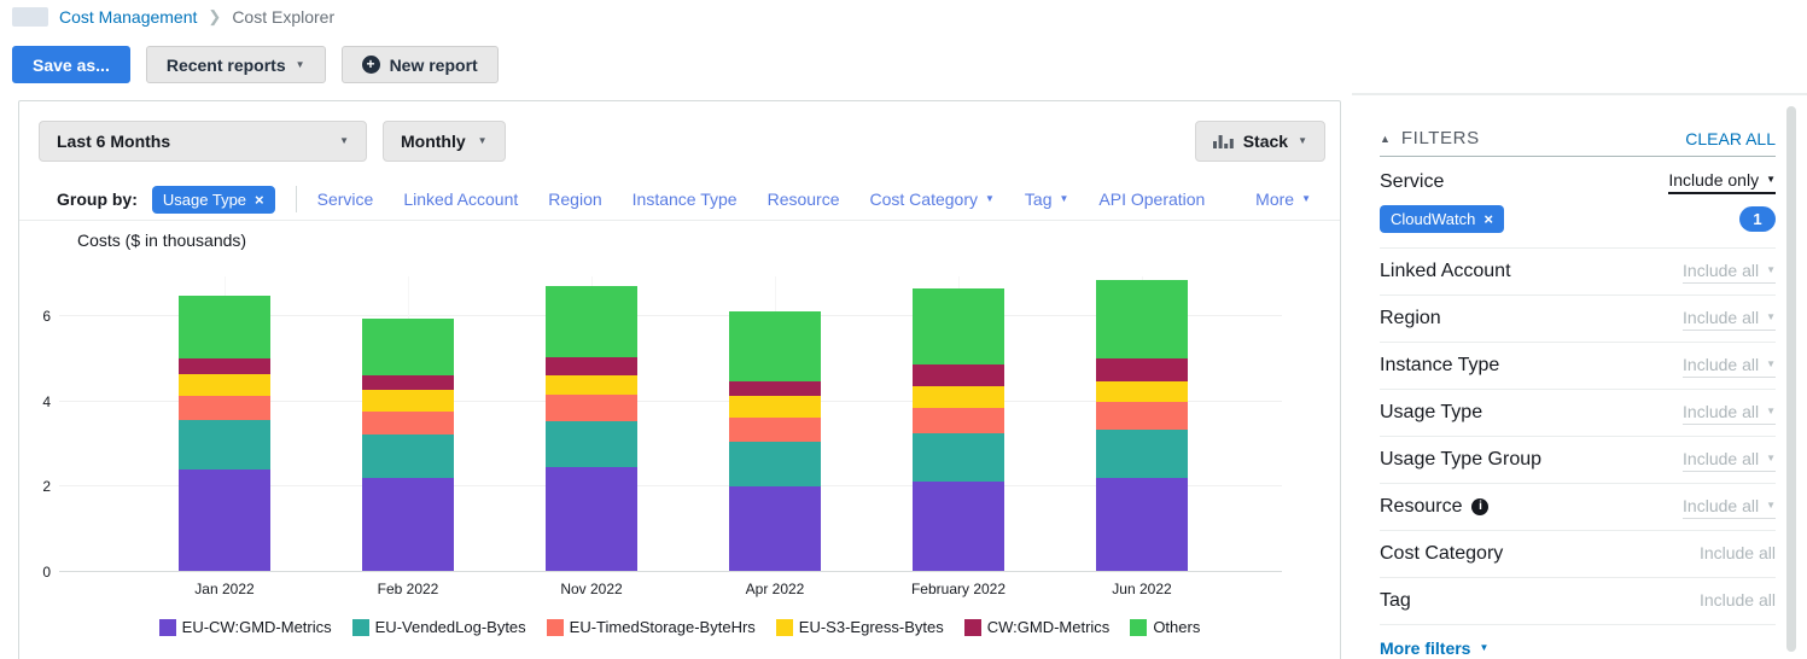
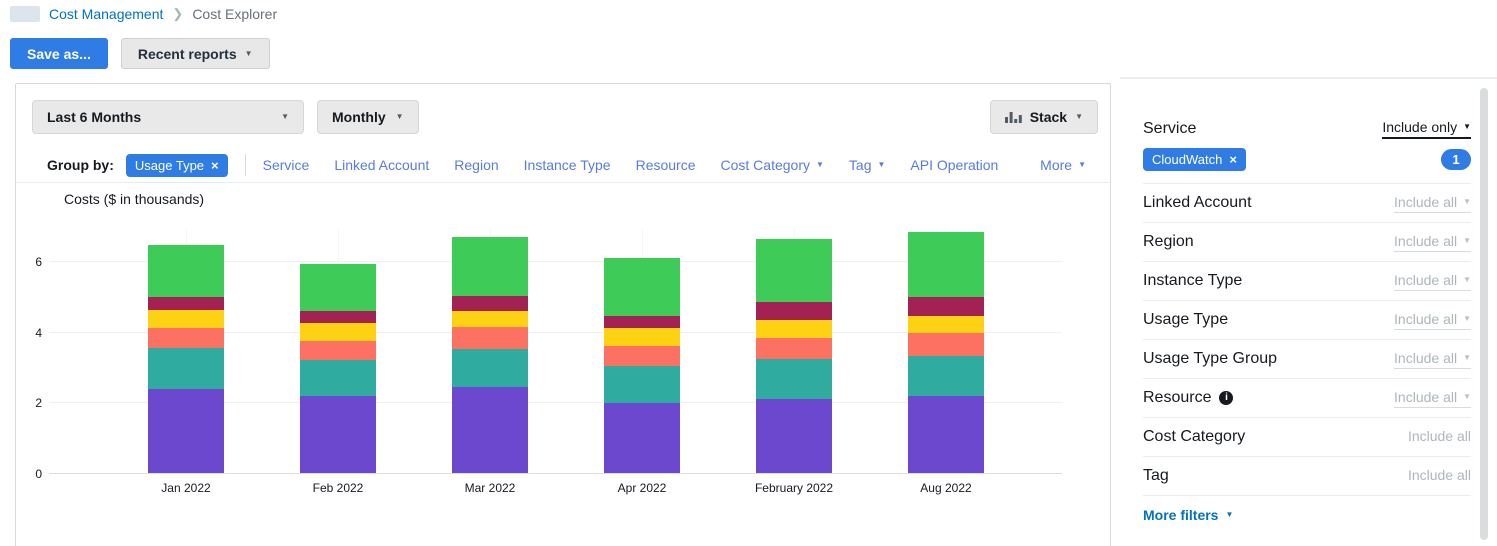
  Cost Management
  ❯
  Cost Explorer
  Save as...
  Recent reports
  ▼
- +
- New report
  Last 6 Months
  ▼
  Monthly
  ▼
  Stack
  ▼
  Group by:
  Usage Type
  ×
  Service
  Linked Account
  Region
  Instance Type
  Resource
  Cost Category
  ▼
  Tag
  ▼
  API Operation
  More
  ▼
  Costs ($ in thousands)
  0
  2
  4
  6
  Jan 2022
  Feb 2022
- Nov 2022
+ Mar 2022
  Apr 2022
  February 2022
- Jun 2022
+ Aug 2022
- EU-CW:GMD-Metrics
- EU-VendedLog-Bytes
- EU-TimedStorage-ByteHrs
- EU-S3-Egress-Bytes
- CW:GMD-Metrics
- Others
- ▲
- FILTERS
- CLEAR ALL
  Service
  Include only
  ▼
  CloudWatch
  ×
  1
  Linked Account
  Include all
  ▼
  Region
  Include all
  ▼
  Instance Type
  Include all
  ▼
  Usage Type
  Include all
  ▼
  Usage Type Group
  Include all
  ▼
  Resource
  i
  Include all
  ▼
  Cost Category
  Include all
  Tag
  Include all
  More filters
  ▼
